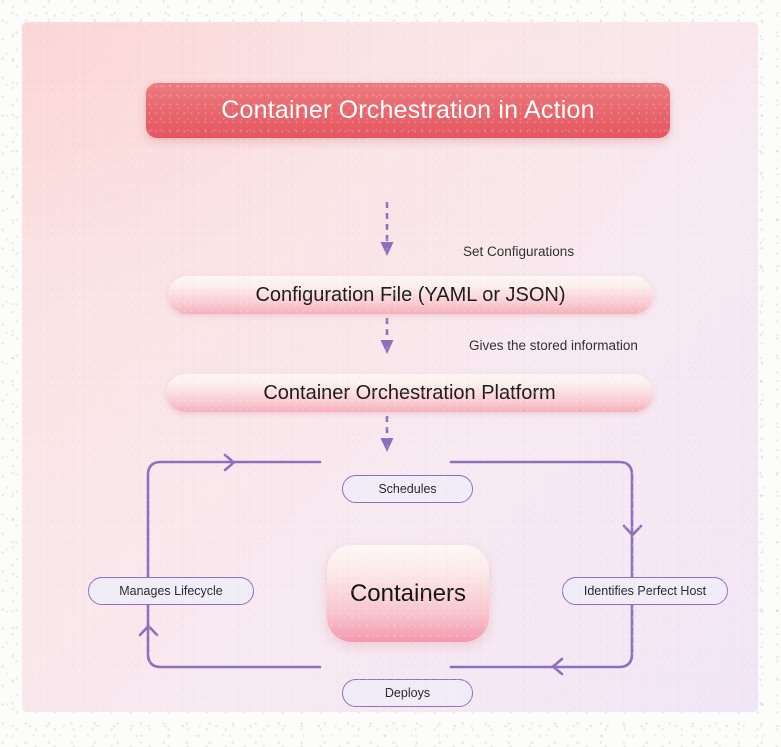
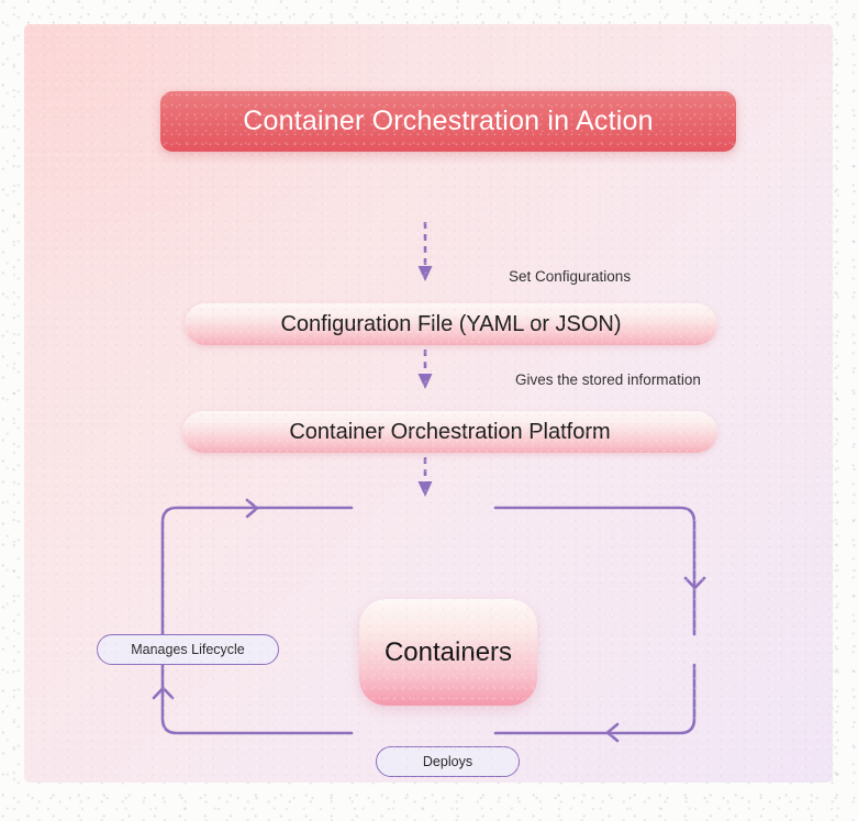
  Container Orchestration in Action
  Configuration File (YAML or JSON)
  Container Orchestration Platform
  Containers
  Set Configurations
  Gives the stored information
- Schedules
- Identifies Perfect Host
  Manages Lifecycle
  Deploys
